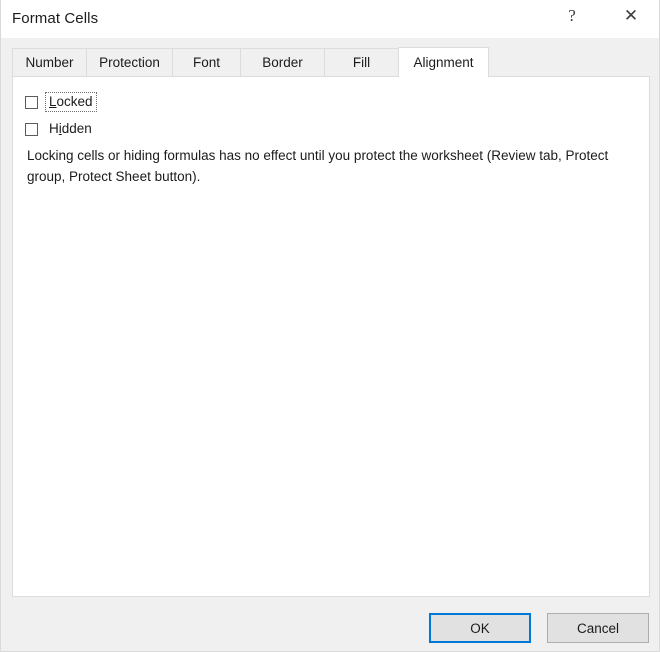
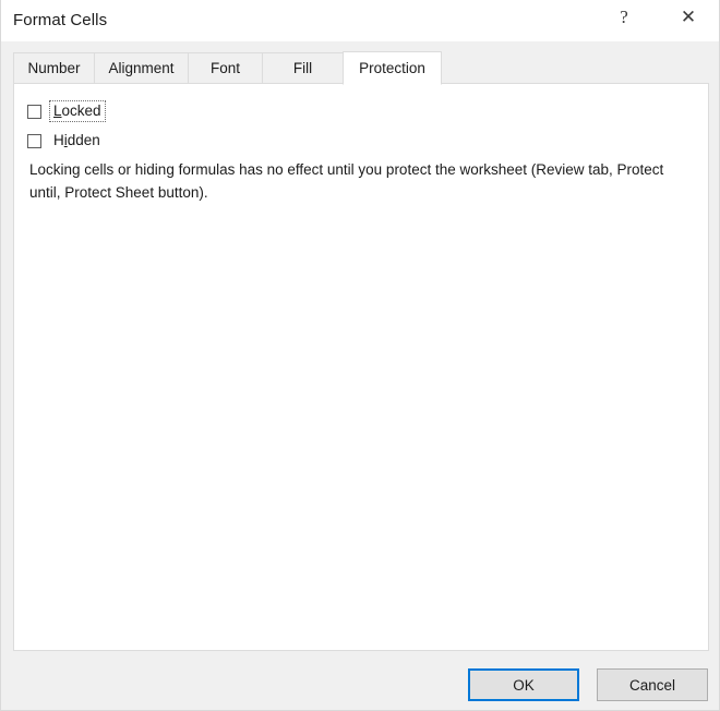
  Format Cells
  ?
  ✕
  Number
- Protection
+ Alignment
  Font
- Border
  Fill
- Alignment
+ Protection
  Locked
  Hidden
- Locking cells or hiding formulas has no effect until you protect the worksheet (Review tab, Protect group, Protect Sheet button).
+ Locking cells or hiding formulas has no effect until you protect the worksheet (Review tab, Protect until, Protect Sheet button).
  OK
  Cancel
